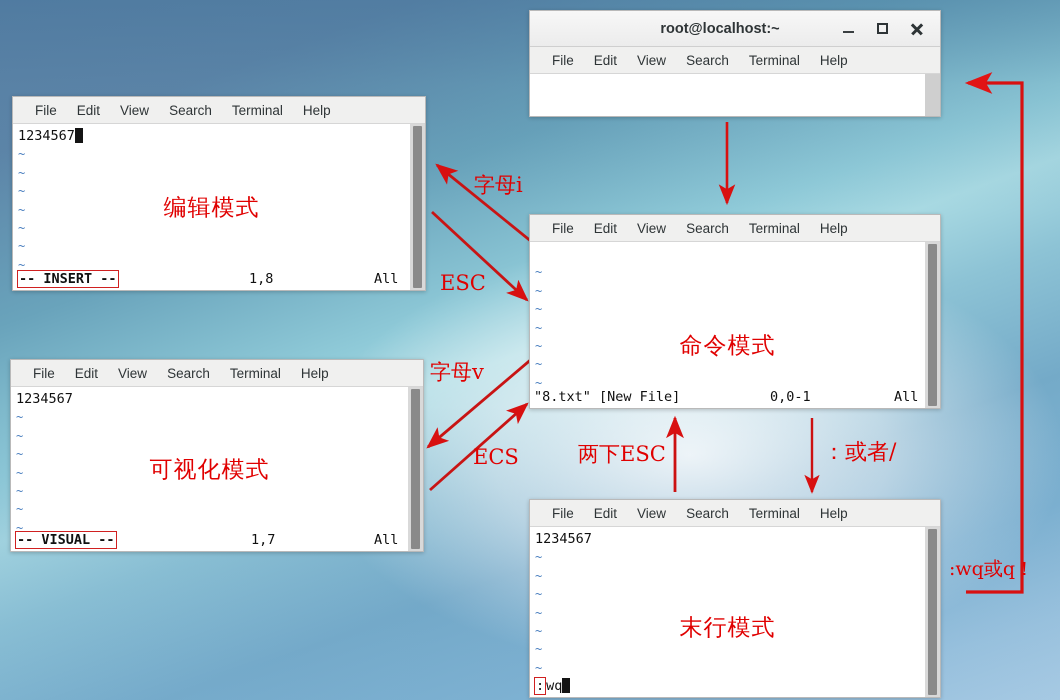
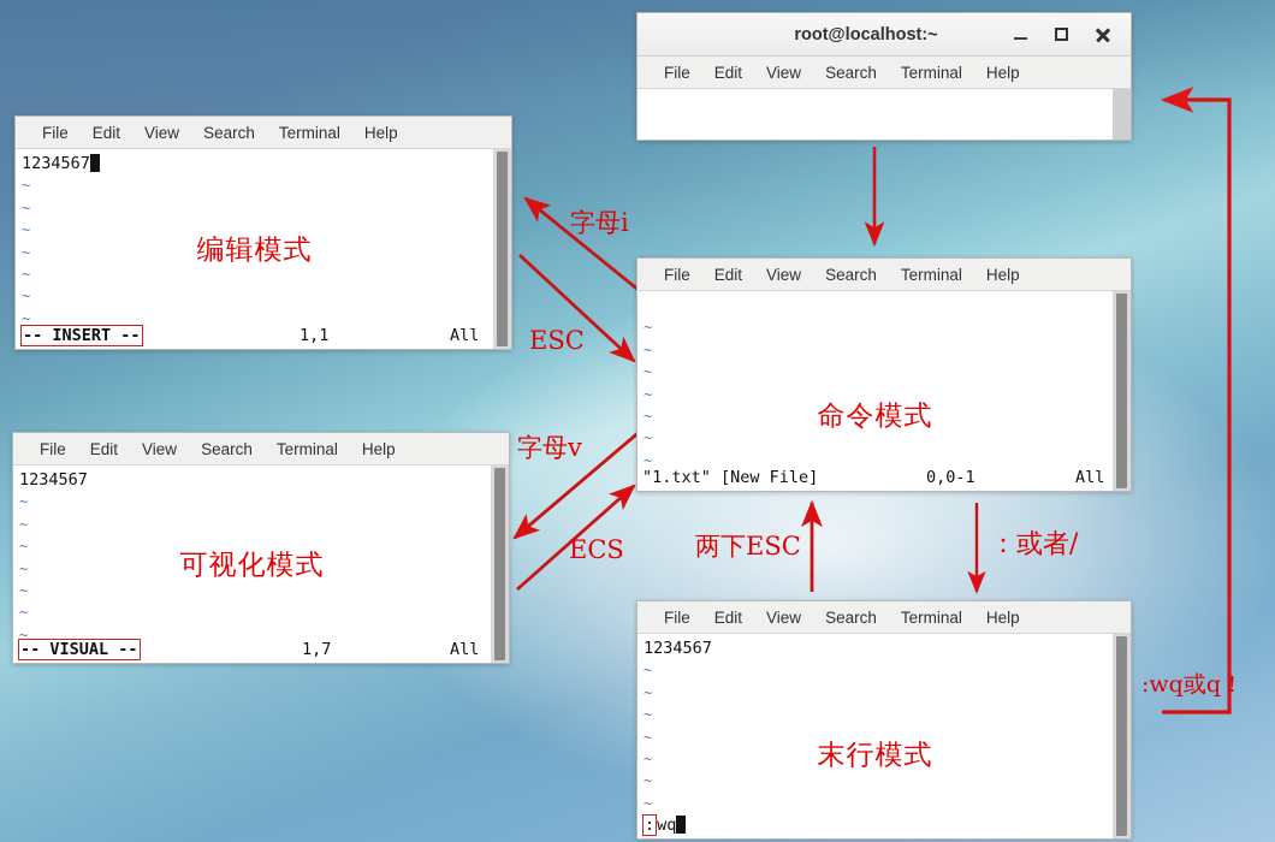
  字母i
  ESC
  字母v
  ECS
  两下ESC
  ：或者/
  :wq或q！
  root@localhost:~
  File
  Edit
  View
  Search
  Terminal
  Help
  File
  Edit
  View
  Search
  Terminal
  Help
  1234567 ~ ~ ~ ~ ~ ~ ~
  编辑模式
  -- INSERT --
- 1,8
+ 1,1
  All
  File
  Edit
  View
  Search
  Terminal
  Help
  1234567 ~ ~ ~ ~ ~ ~ ~
  可视化模式
  -- VISUAL --
  1,7
  All
  File
  Edit
  View
  Search
  Terminal
  Help
  ~ ~ ~ ~ ~ ~ ~
  命令模式
- "8.txt" [New File]
+ "1.txt" [New File]
  0,0-1
  All
  File
  Edit
  View
  Search
  Terminal
  Help
  1234567 ~ ~ ~ ~ ~ ~ ~
  末行模式
  : wq
